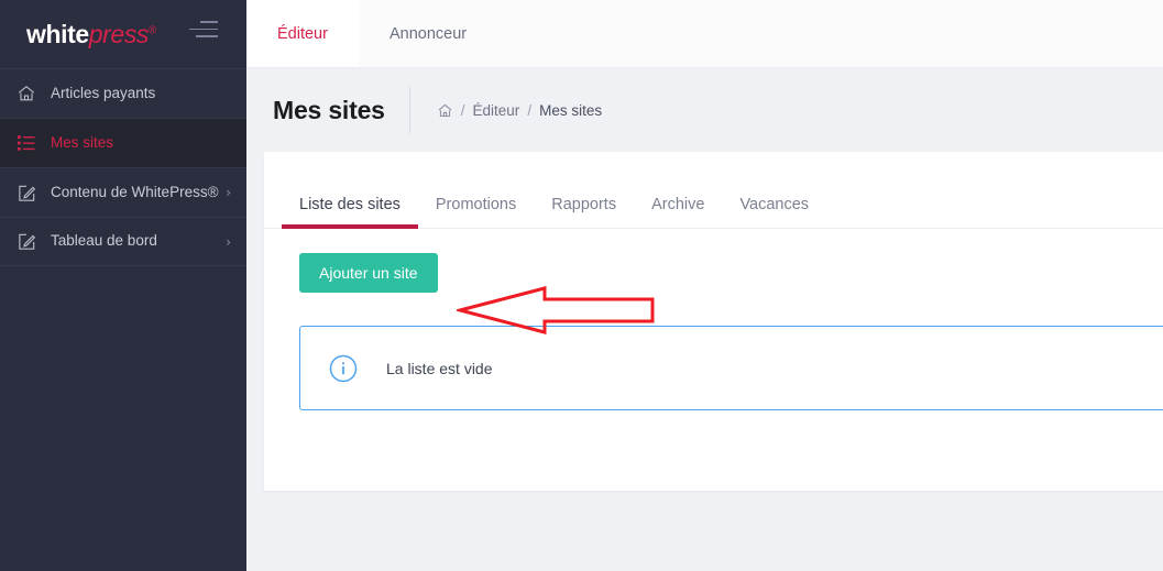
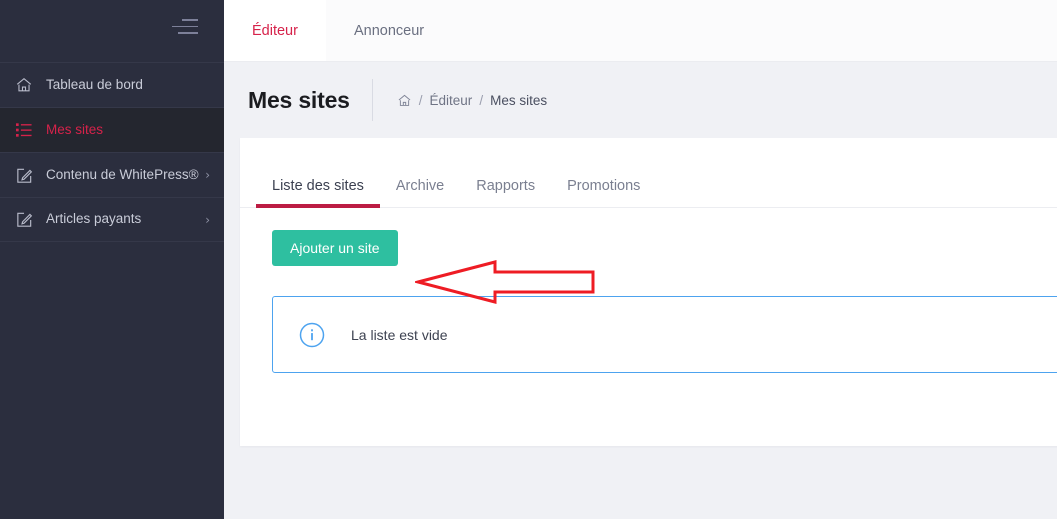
- whitepress®
- Articles payants
+ Tableau de bord
  Mes sites
  Contenu de WhitePress®
  ›
- Tableau de bord
+ Articles payants
  ›
  Éditeur
  Annonceur
  Mes sites
  /
  Éditeur
  /
  Mes sites
  Liste des sites
- Promotions
+ Archive
  Rapports
- Archive
+ Promotions
- Vacances
  Ajouter un site
  La liste est vide
